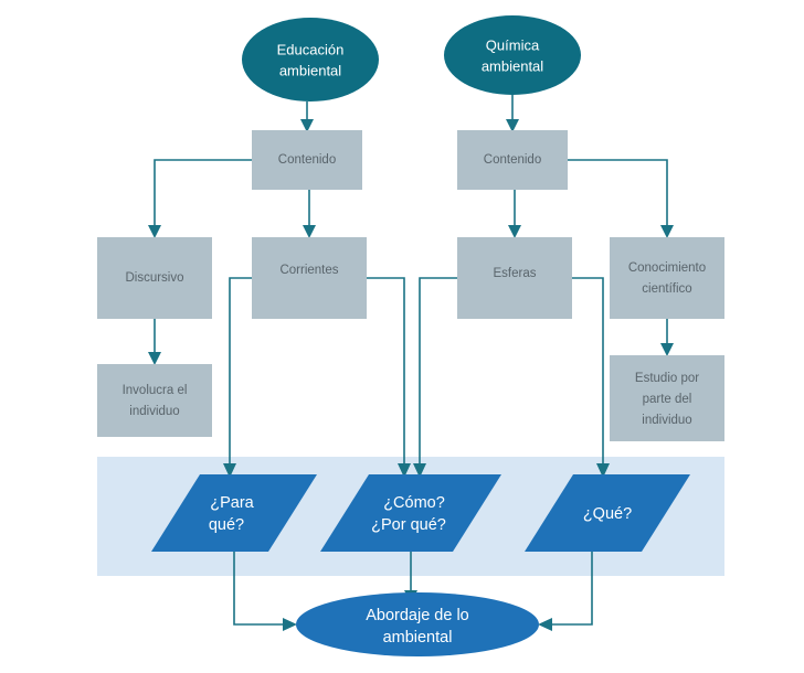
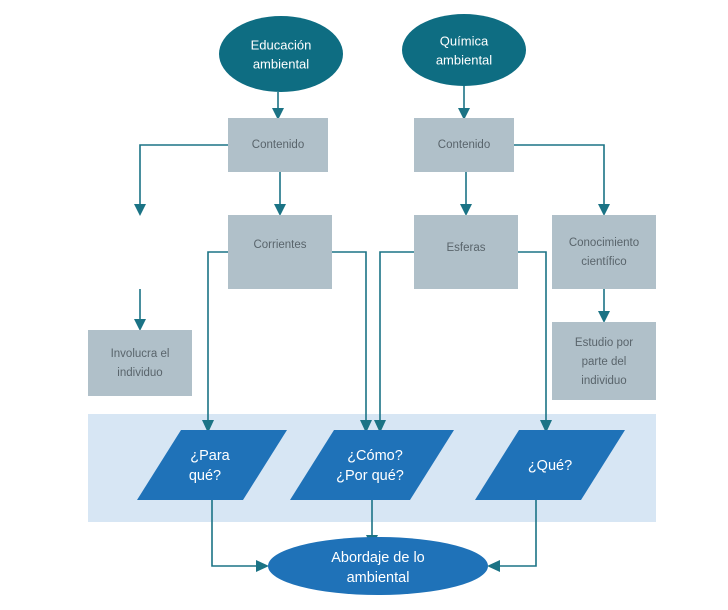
  Educación
  ambiental
  Química
  ambiental
  Contenido
  Contenido
- Discursivo
  Corrientes
  Esferas
  Conocimiento
  científico
  Involucra el
  individuo
  Estudio por
  parte del
  individuo
  ¿Para
  qué?
  ¿Cómo?
  ¿Por qué?
  ¿Qué?
  Abordaje de lo
  ambiental
